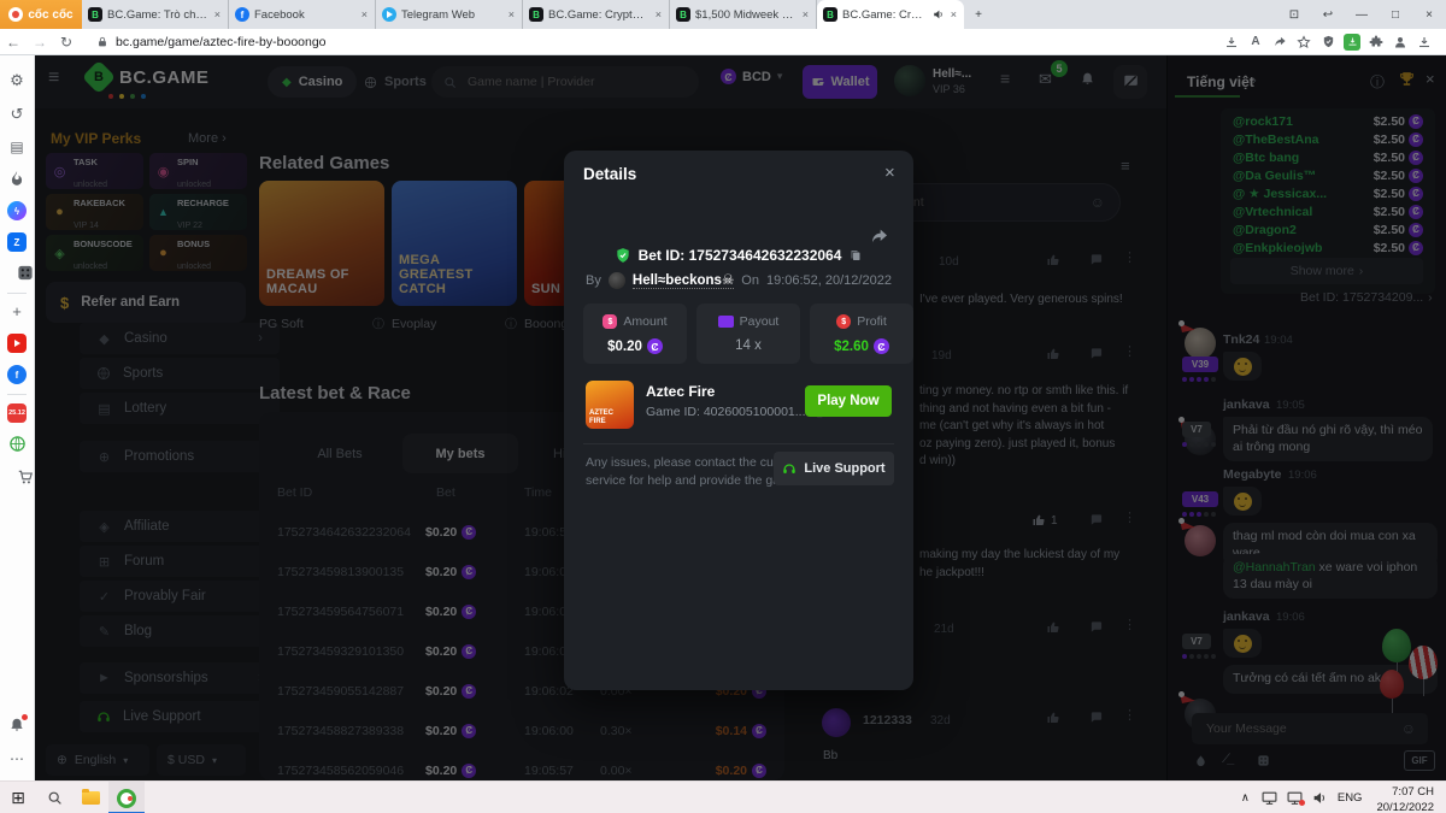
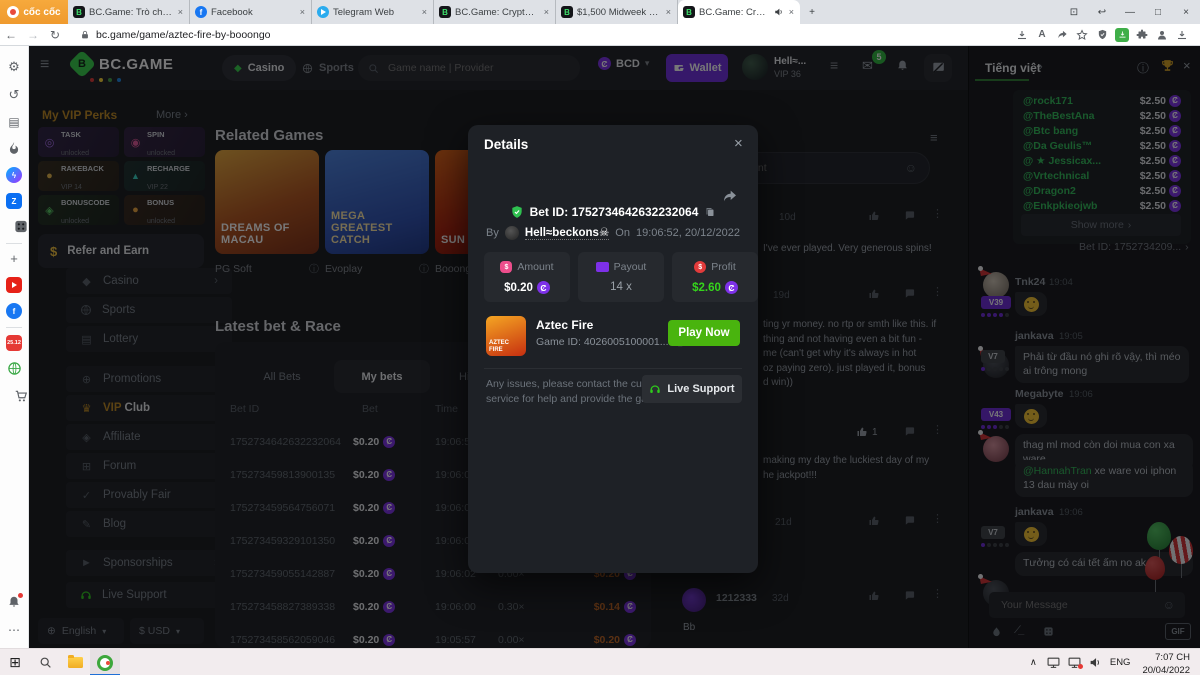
  ≡
  BC.GAME
  ◆
  Casino
  Sports
  Game name | Provider
  Ȼ
  BCD
  ▾
  Wallet
  Hell≈...
  VIP 36
  ≡
  ✉
  5
  My VIP Perks
  More ›
  ◎
  TASK
  ◉
  SPIN
  ●
  RAKEBACK
  ▲
  RECHARGE
  ◈
  BONUSCODE
  ●
  BONUS
  $
  Refer and Earn
  ◆
  Casino
  ›
  Sports
  Lottery
  ⊕
  Promotions
+ ♛
+ VIP Club
  ◈
  Affiliate
  ⊞
  Forum
  ✓
  Provably Fair
  ✎
  Blog
  ►
  Sponsorships
  Live Support
  ⊕
  English
  ▾
  $ USD
  ▾
  Related Games
  DREAMS OF MACAU
  PG Soft
  MEGA GREATEST CATCH
  Evoplay
  Booon
  ≡
  10d
  ⋮
  I've ever played. Very generous spins!
  19d
  ⋮
  ting yr money. no rtp or smth like this. if
  thing and not having even a bit fun -
  me (can't get why it's always in hot
  oz paying zero). just played it, bonus
  d win))
  1
  ⋮
  making my day the luckiest day of my
  he jackpot!!!
  21d
  ⋮
  1212333
  32d
  ⋮
  Bb
  Latest bet & Race
  All Bets
  My bets
  Bet ID
  Bet
  Time
  1752734642632232064
  $0.20
  Ȼ
  19:06:
  175273459813900135
  $0.20
  Ȼ
  19:06:
  175273459564756071
  $0.20
  Ȼ
  19:06:
  175273459329101350
  $0.20
  Ȼ
  19:06:
  175273459055142887
  $0.20
  Ȼ
  19:06:02
  0.00×
  $0.20
  Ȼ
  175273458827389338
  $0.20
  Ȼ
  19:06:00
  0.30×
  $0.14
  Ȼ
  175273458562059046
  $0.20
  Ȼ
  19:05:57
  0.00×
  $0.20
  Ȼ
  Tiếng việt
  ›
  ⓘ
  ×
  @rock171
  $2.50
  Ȼ
  @TheBestAna
  $2.50
  Ȼ
  @Btc bang
  $2.50
  Ȼ
  @Da Geulis™
  $2.50
  Ȼ
  @ ★ Jessicax...
  $2.50
  Ȼ
  @Vrtechnical
  $2.50
  Ȼ
  @Dragon2
  $2.50
  Ȼ
  @Enkpkieojwb
  $2.50
  Ȼ
  Show more
  ›
  Bet ID: 1752734209...
  ›
  Tnk24
  19:04
  V39
  jankava
  19:05
  V7
  Phải từ đầu nó ghi rõ vậy, thì méo ai trông mong
  Megabyte
  19:06
  V43
  thag ml mod còn doi mua con xa ware
  @HannahTran xe ware voi iphon 13 dau mày oi
  jankava
  19:06
  V7
  Tưởng có cái tết ấm no ak
  Your Message
  ∕_
  GIF
  Details
  ×
  Bet ID: 1752734642632232064
  By
  Hell≈beckons☠
  On
  19:06:52, 20/12/2022
  Amount
  $0.20
  Ȼ
  Payout
  14 x
  Profit
  $2.60
  Ȼ
  Aztec Fire
  Game ID: 4026005100001..
  Play Now
  Any issues, please contact the cu
  service for help and provide the g
  Live Support
  ⚙
  ↺
  ▤
  ϟ
  Z
  +
  f
  ⋯
  cốc cốc
  B
  ×
  f
  Facebook
  ×
  Telegram Web
  ×
  B
  ×
  B
  $1,500 Midweek Bo
  ×
  B
  ×
  +
  ⊡
  ↩
  —
  □
  ×
  ←
  →
  ↻
  bc.game/game/aztec-fire-by-booongo
  A
  ⊞
  ∧
  ENG
  7:07 CH
- 20/12/2022
+ 20/04/2022
